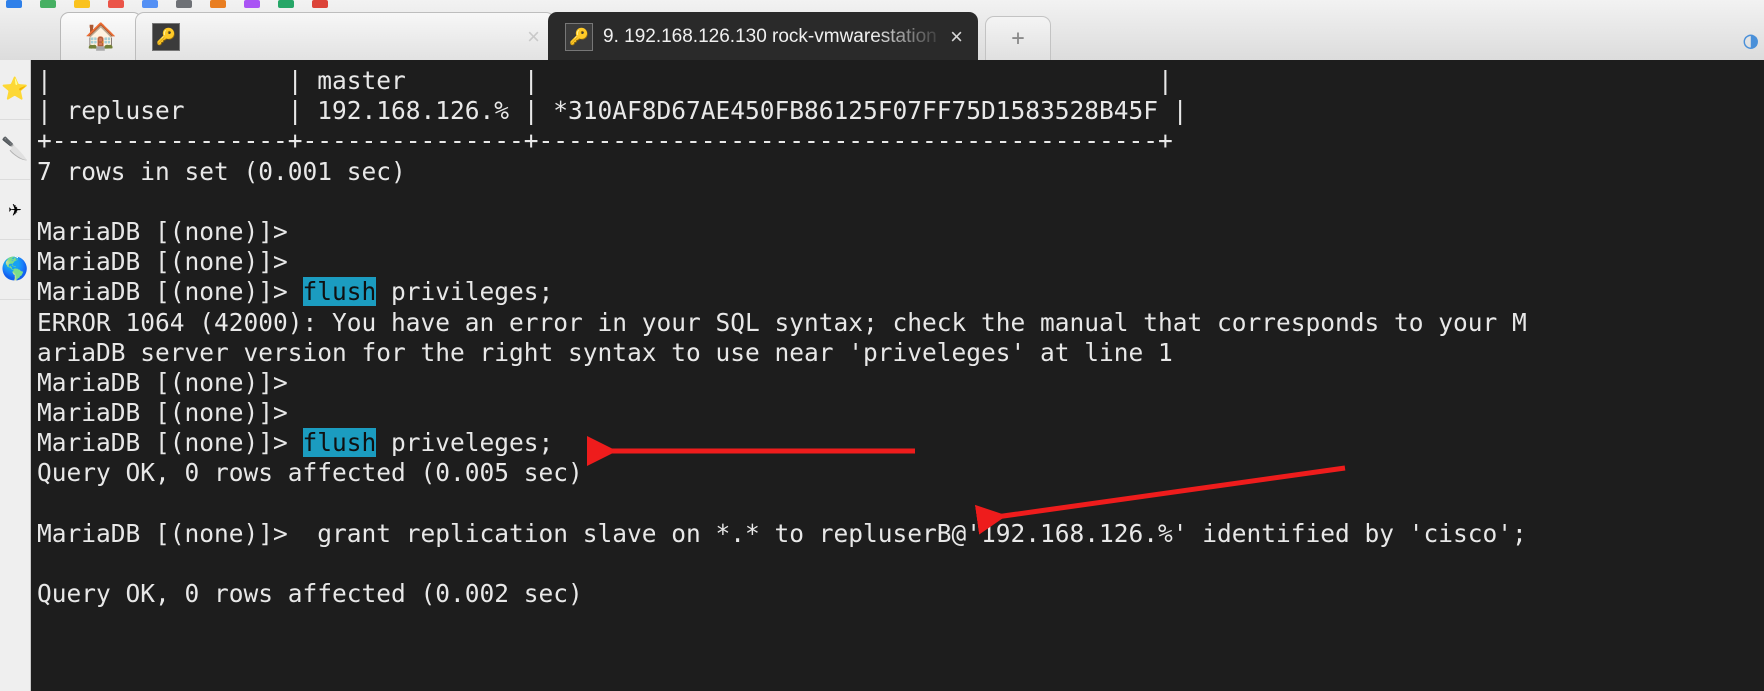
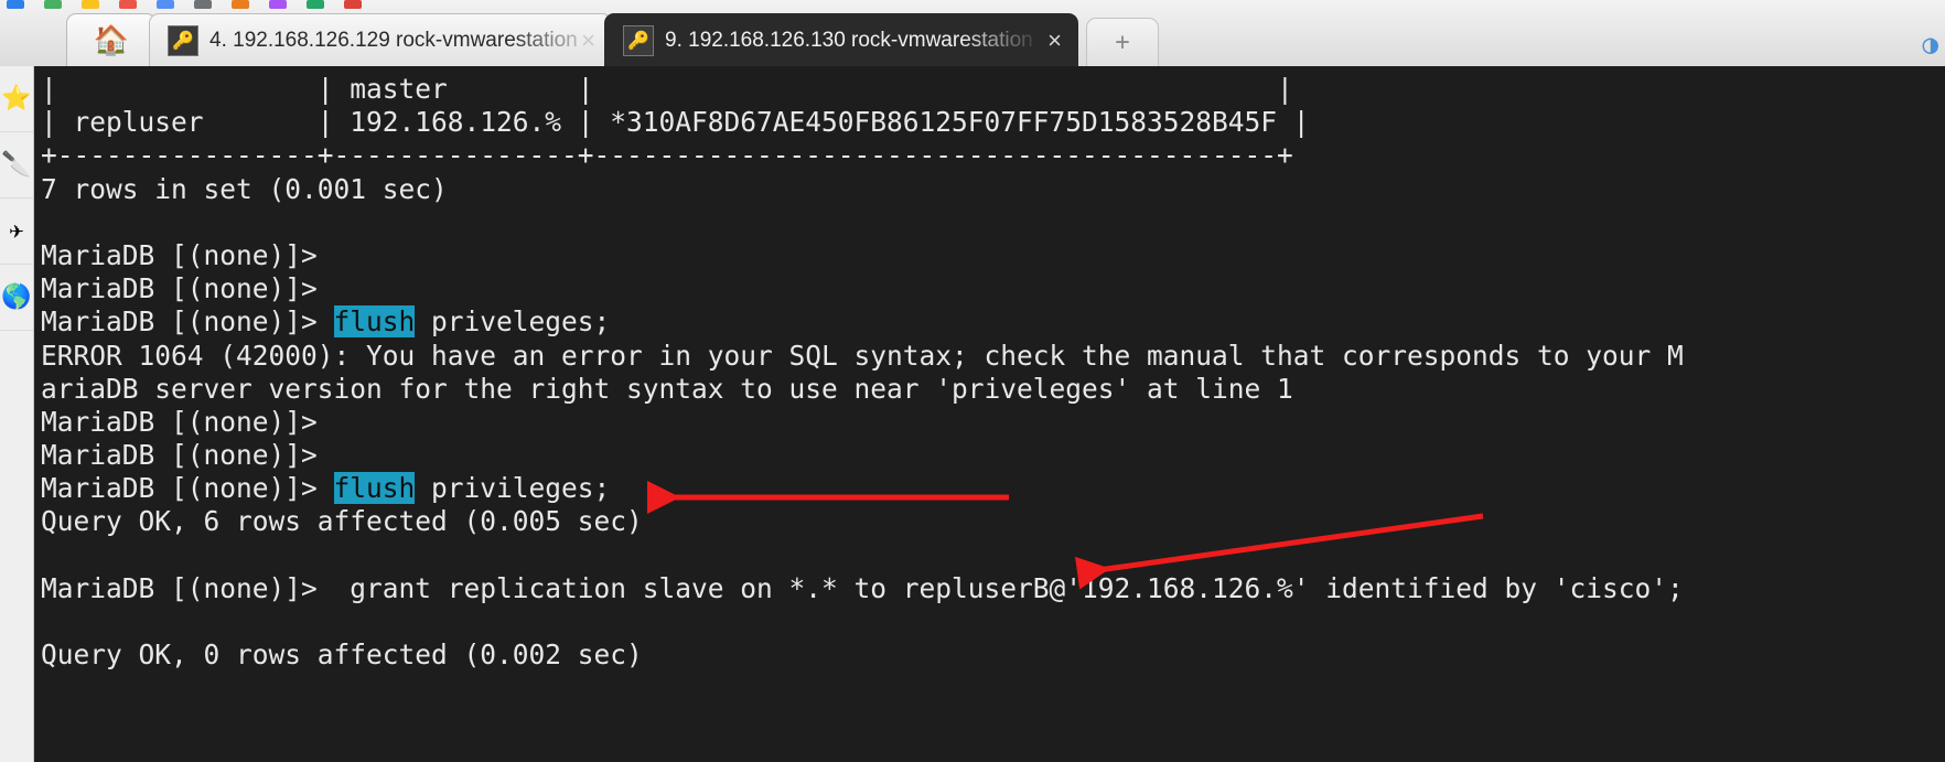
  🏠
  🔑
+ 4. 192.168.126.129 rock-vmwarestation
  ×
  🔑
  9. 192.168.126.130 rock-vmwarestation
  ×
  +
  ◑
  ⭐
  🔪
  ✈
  🌎
  | | master | |
  | repluser | 192.168.126.% | *310AF8D67AE450FB86125F07FF75D1583528B45F |
  +----------------+---------------+------------------------------------------+
  7 rows in set (0.001 sec)
  MariaDB [(none)]>
  MariaDB [(none)]>
- MariaDB [(none)]> flush privileges;
+ MariaDB [(none)]> flush priveleges;
  ERROR 1064 (42000): You have an error in your SQL syntax; check the manual that corresponds to your M
  ariaDB server version for the right syntax to use near 'priveleges' at line 1
  MariaDB [(none)]>
  MariaDB [(none)]>
- MariaDB [(none)]> flush priveleges;
+ MariaDB [(none)]> flush privileges;
- Query OK, 0 rows affected (0.005 sec)
+ Query OK, 6 rows affected (0.005 sec)
  MariaDB [(none)]> grant replication slave on *.* to repluserB@'192.168.126.%' identified by 'cisco';
  Query OK, 0 rows affected (0.002 sec)
